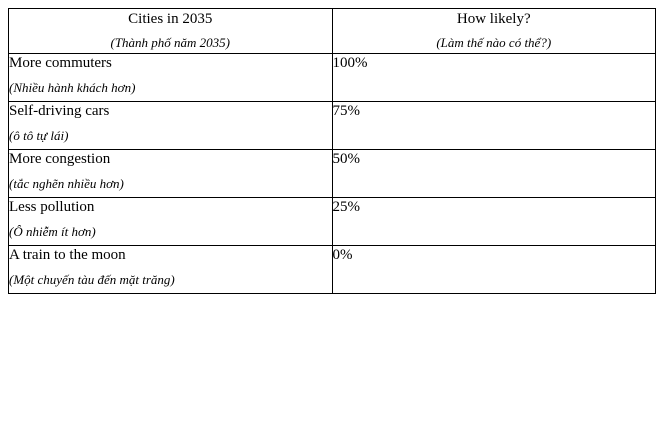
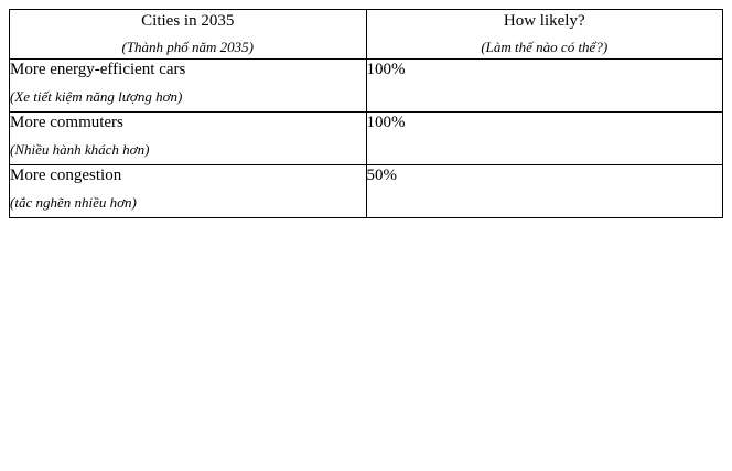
  Cities in 2035 (Thành phố năm 2035)	How likely? (Làm thế nào có thể?)
+ More energy-efficient cars (Xe tiết kiệm năng lượng hơn)	100%
  More commuters (Nhiều hành khách hơn)	100%
- Self-driving cars (ô tô tự lái)	75%
  More congestion (tắc nghẽn nhiều hơn)	50%
- Less pollution (Ô nhiễm ít hơn)	25%
- A train to the moon (Một chuyến tàu đến mặt trăng)	0%
